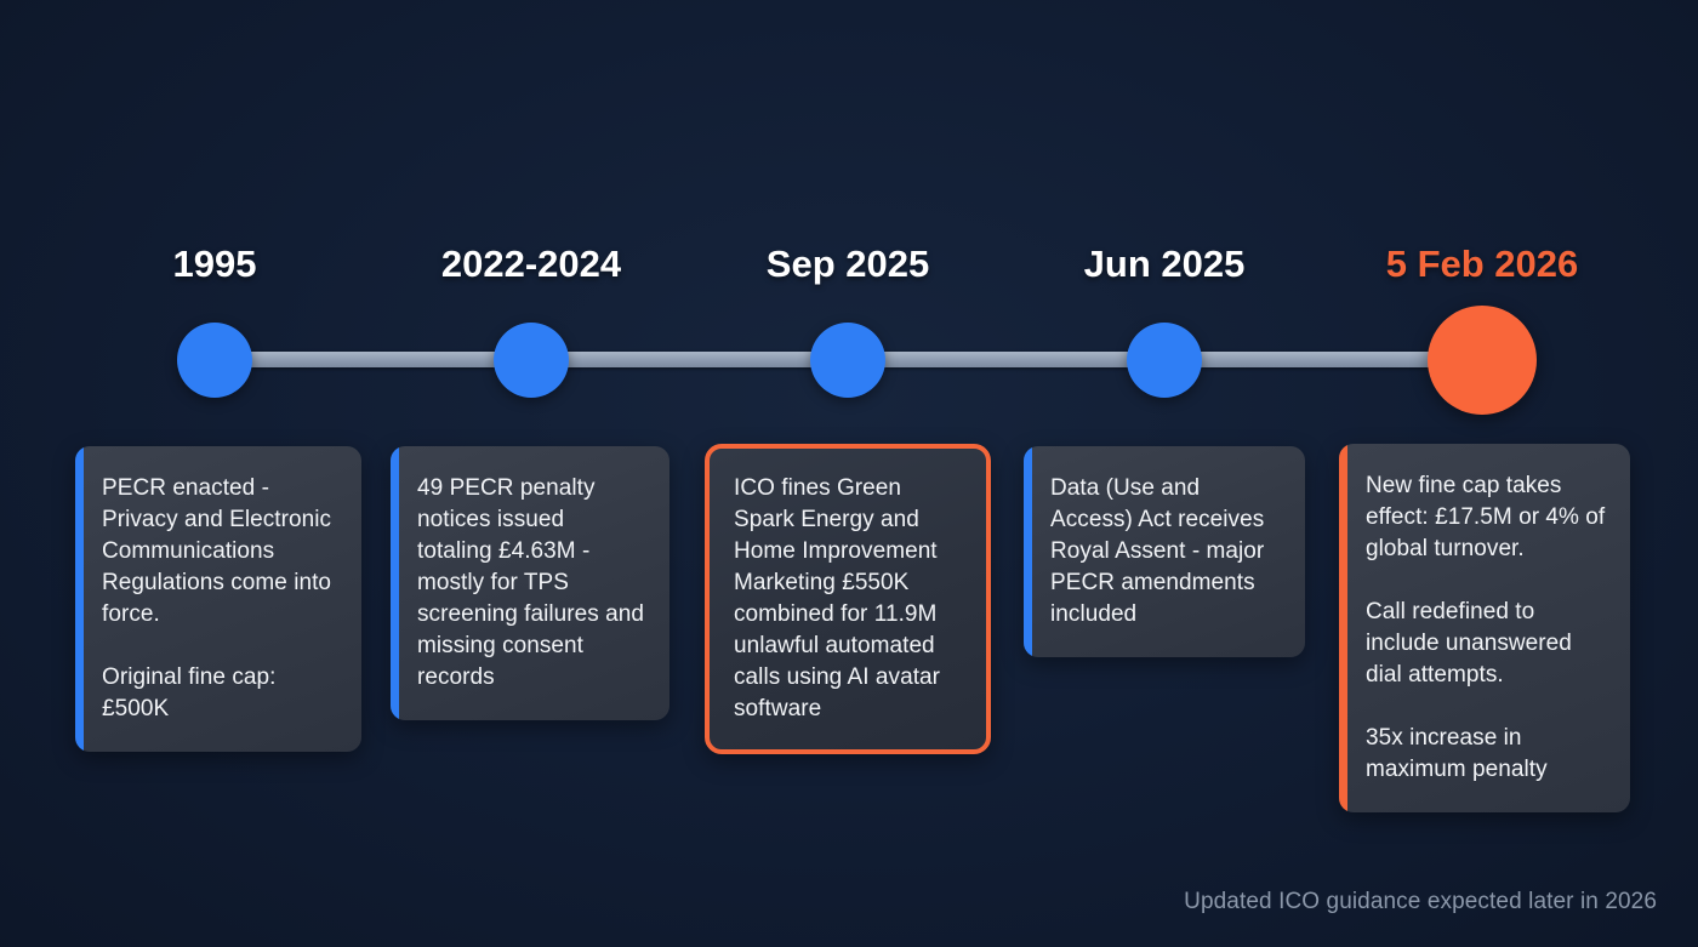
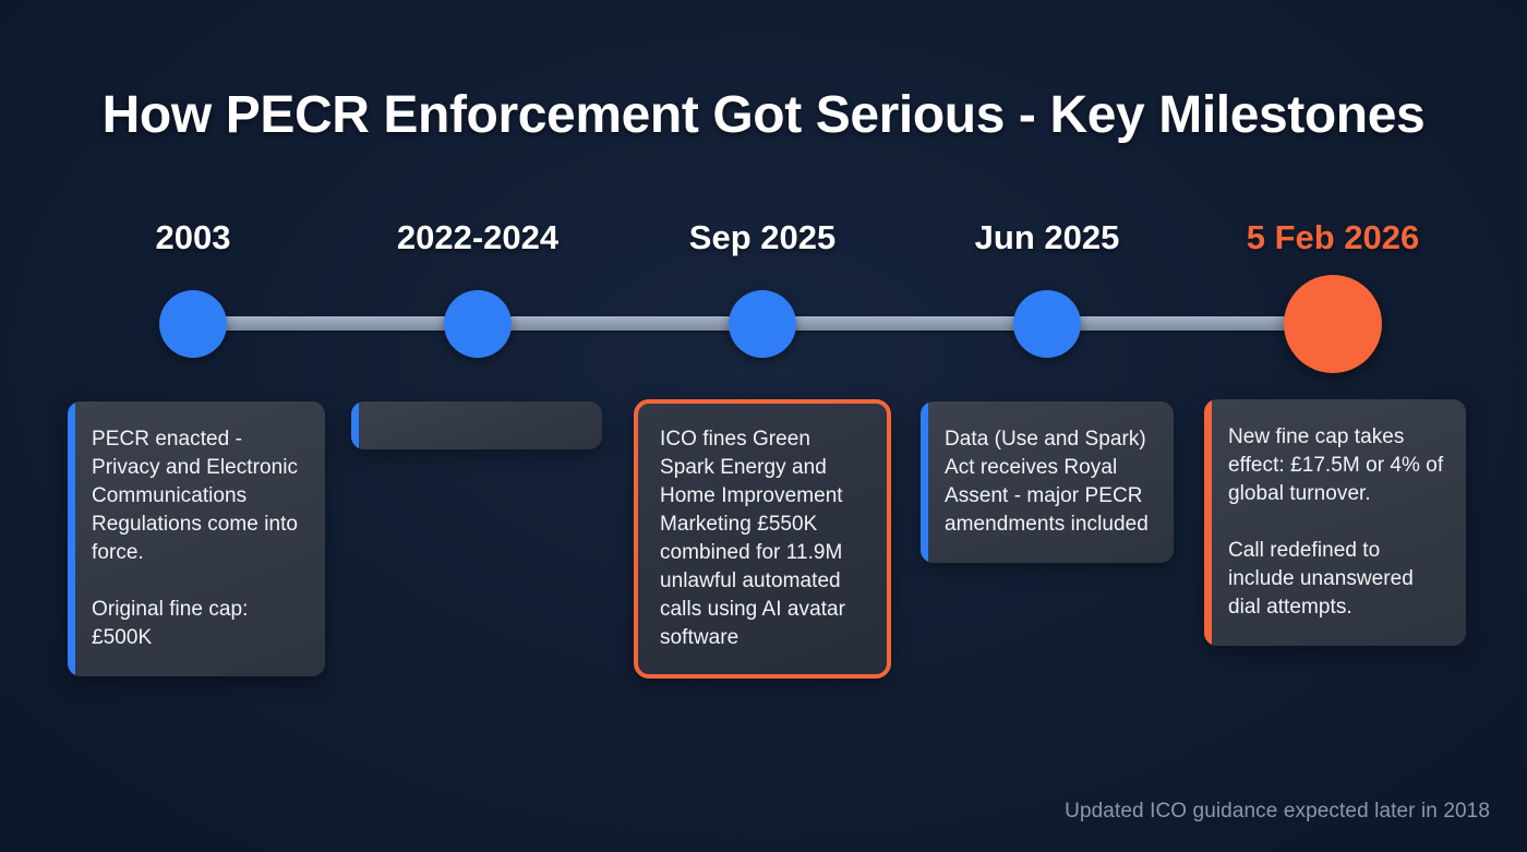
+ How PECR Enforcement Got Serious - Key Milestones
- 1995
+ 2003
  PECR enacted - Privacy and Electronic Communications Regulations come into force.
  Original fine cap: £500K
  2022-2024
- 49 PECR penalty notices issued totaling £4.63M - mostly for TPS screening failures and missing consent records
  Sep 2025
  ICO fines Green Spark Energy and Home Improvement Marketing £550K combined for 11.9M unlawful automated calls using AI avatar software
  Jun 2025
- Data (Use and Access) Act receives Royal Assent - major PECR amendments included
+ Data (Use and Spark) Act receives Royal Assent - major PECR amendments included
  5 Feb 2026
  New fine cap takes effect: £17.5M or 4% of global turnover.
  Call redefined to include unanswered dial attempts.
- 35x increase in maximum penalty
- Updated ICO guidance expected later in 2026
+ Updated ICO guidance expected later in 2018
